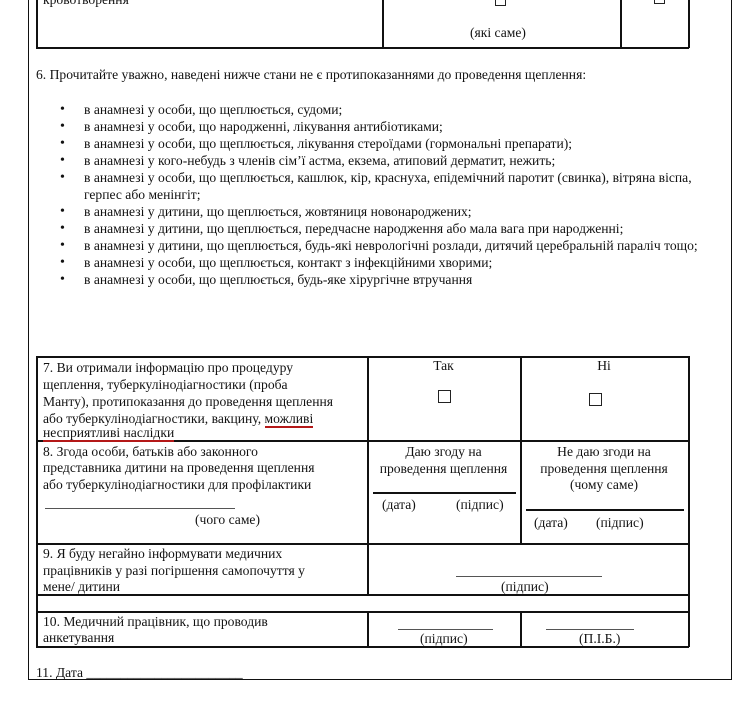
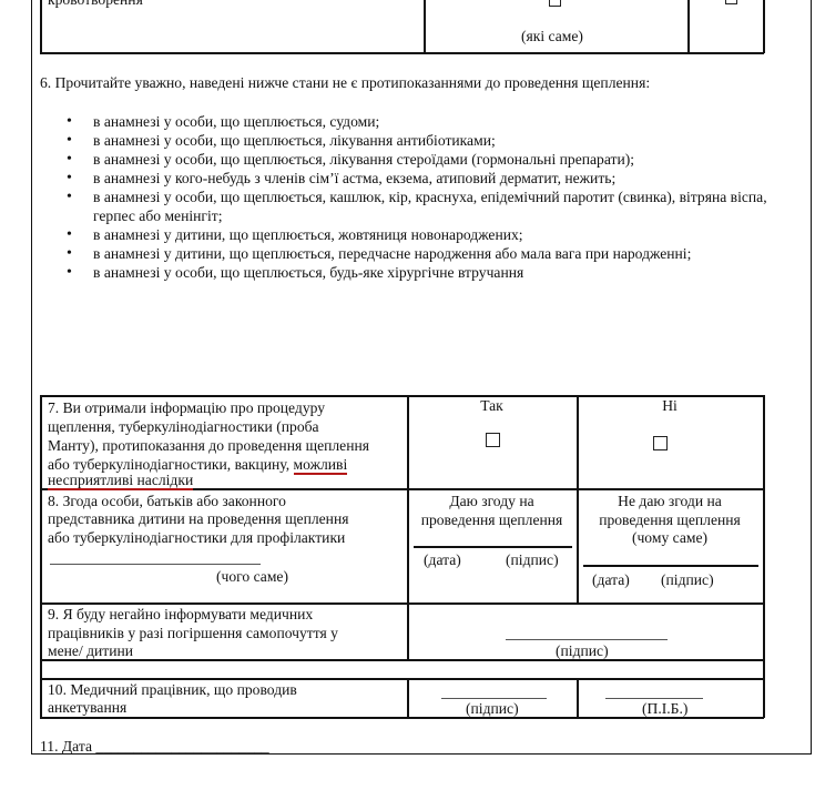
  (які саме)
  6. Прочитайте уважно, наведені нижче стани не є протипоказаннями до проведення щеплення:
  в анамнезі у особи, що щеплюється, судоми;
- в анамнезі у особи, що народженні, лікування антибіотиками;
+ в анамнезі у особи, що щеплюється, лікування антибіотиками;
  в анамнезі у особи, що щеплюється, лікування стероїдами (гормональні препарати);
  в анамнезі у кого-небудь з членів сім’ї астма, екзема, атиповий дерматит, нежить;
  в анамнезі у особи, що щеплюється, кашлюк, кір, краснуха, епідемічний паротит (свинка), вітряна віспа, герпес або менінгіт;
  в анамнезі у дитини, що щеплюється, жовтяниця новонароджених;
  в анамнезі у дитини, що щеплюється, передчасне народження або мала вага при народженні;
- в анамнезі у дитини, що щеплюється, будь-які неврологічні розлади, дитячий церебральній параліч тощо;
- в анамнезі у особи, що щеплюється, контакт з інфекційними хворими;
  в анамнезі у особи, що щеплюється, будь-яке хірургічне втручання
  7. Ви отримали інформацію про процедуру
  щеплення, туберкулінодіагностики (проба
  Манту), протипоказання до проведення щеплення
  або туберкулінодіагностики, вакцину, можливі
  несприятливі наслідки
  Так
  Ні
  8. Згода особи, батьків або законного
  представника дитини на проведення щеплення
  або туберкулінодіагностики для профілактики
  (чого саме)
  Даю згоду на
  проведення щеплення
  (дата)
  (підпис)
  Не даю згоди на
  проведення щеплення
  (чому саме)
  (дата)
  (підпис)
  9. Я буду негайно інформувати медичних
  працівників у разі погіршення самопочуття у
  мене/ дитини
  (підпис)
  10. Медичний працівник, що проводив
  анкетування
  (підпис)
  (П.І.Б.)
  11. Дата _______________________
